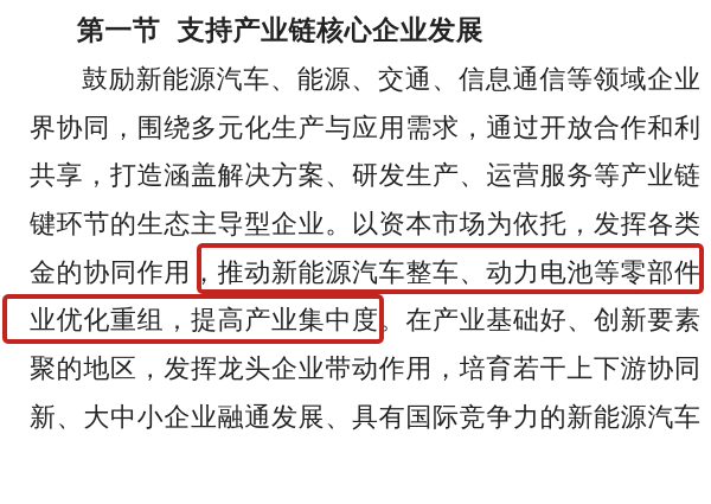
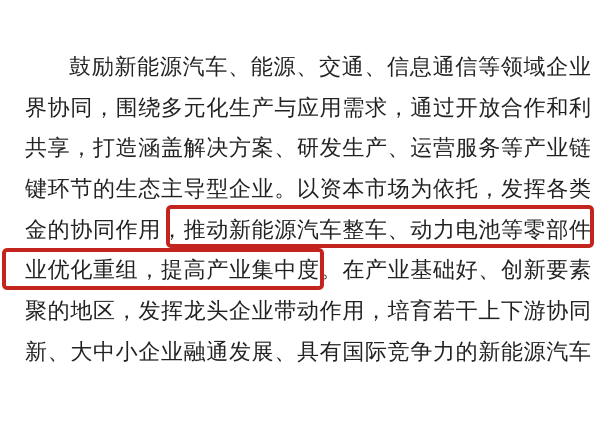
- 第一节 支持产业链核心企业发展
  鼓励新能源汽车、能源、交通、信息通信等领域企业
  界协同，围绕多元化生产与应用需求，通过开放合作和利
  共享，打造涵盖解决方案、研发生产、运营服务等产业链
  键环节的生态主导型企业。以资本市场为依托，发挥各类
  金的协同作用，推动新能源汽车整车、动力电池等零部件
  业优化重组，提高产业集中度。在产业基础好、创新要素
  聚的地区，发挥龙头企业带动作用，培育若干上下游协同
  新、大中小企业融通发展、具有国际竞争力的新能源汽车
